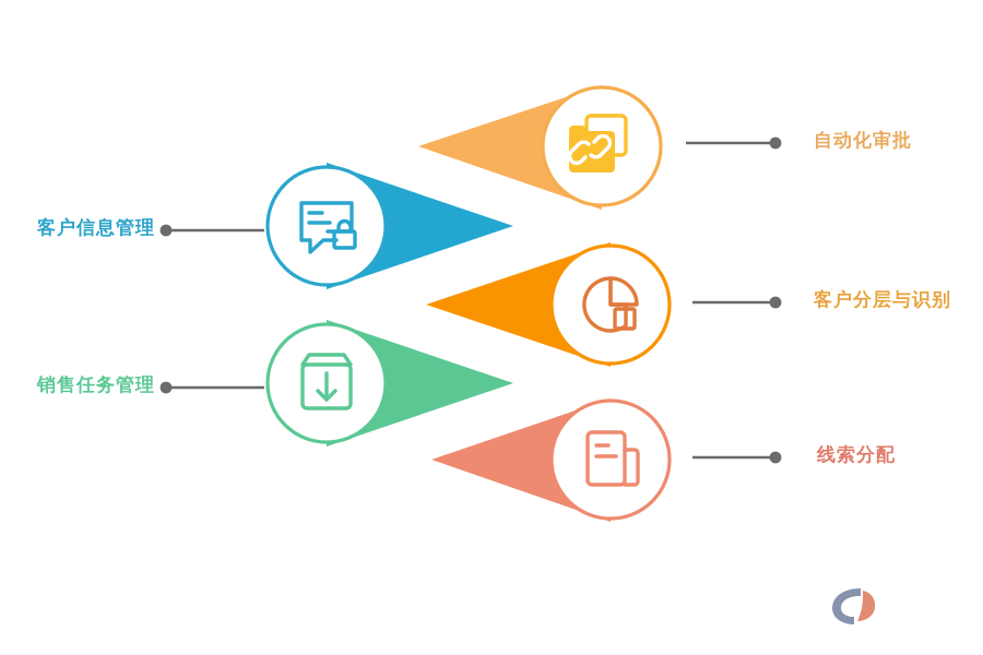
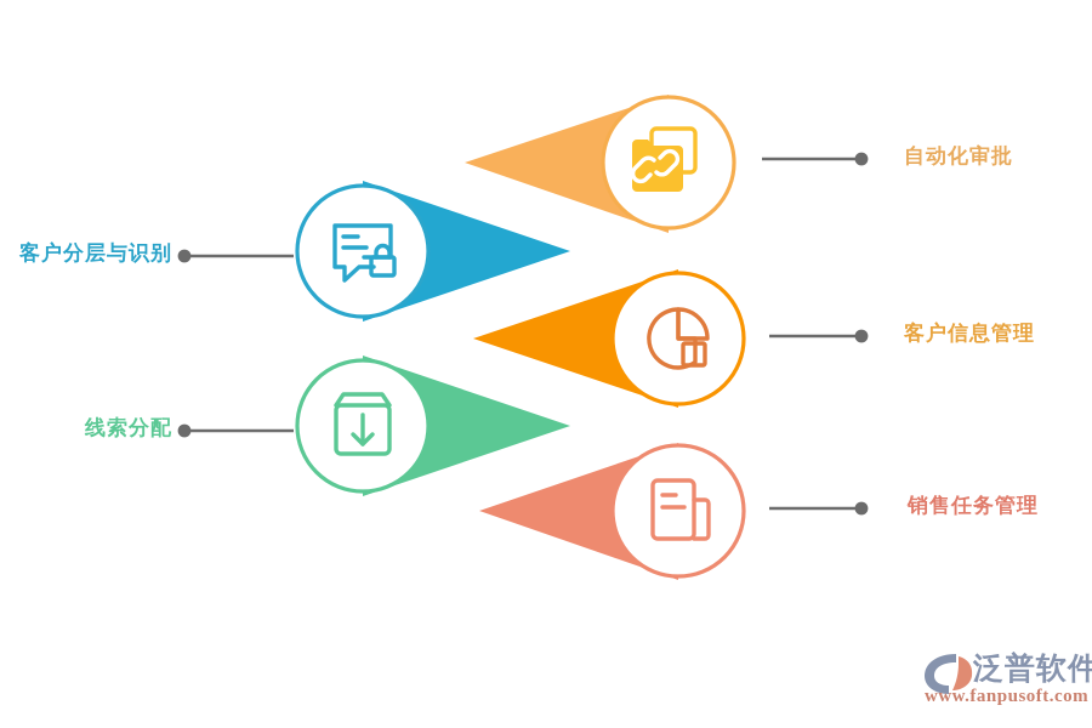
- 客户信息管理
+ 客户分层与识别
- 销售任务管理
+ 线索分配
  自动化审批
- 客户分层与识别
+ 客户信息管理
- 线索分配
+ 销售任务管理
+ 泛普软件
+ www.fanpusoft.com
